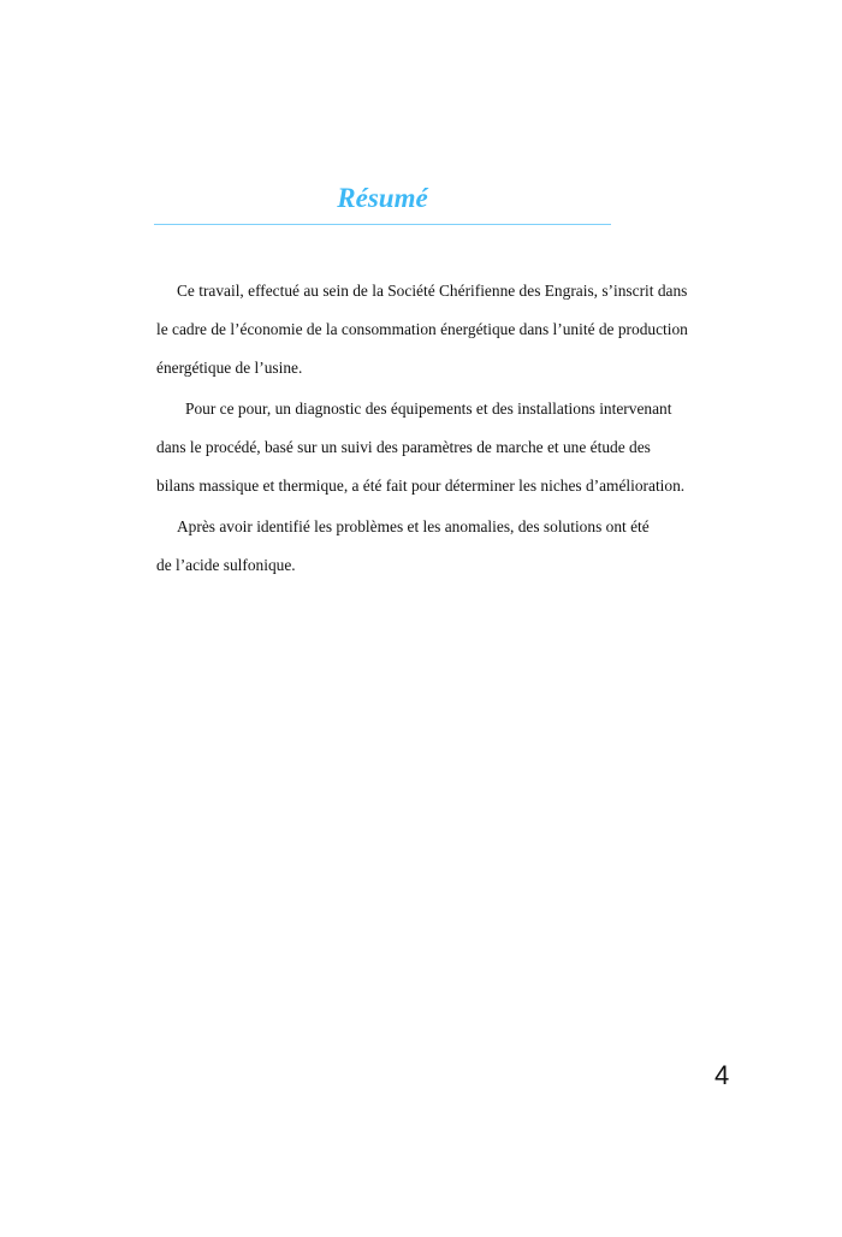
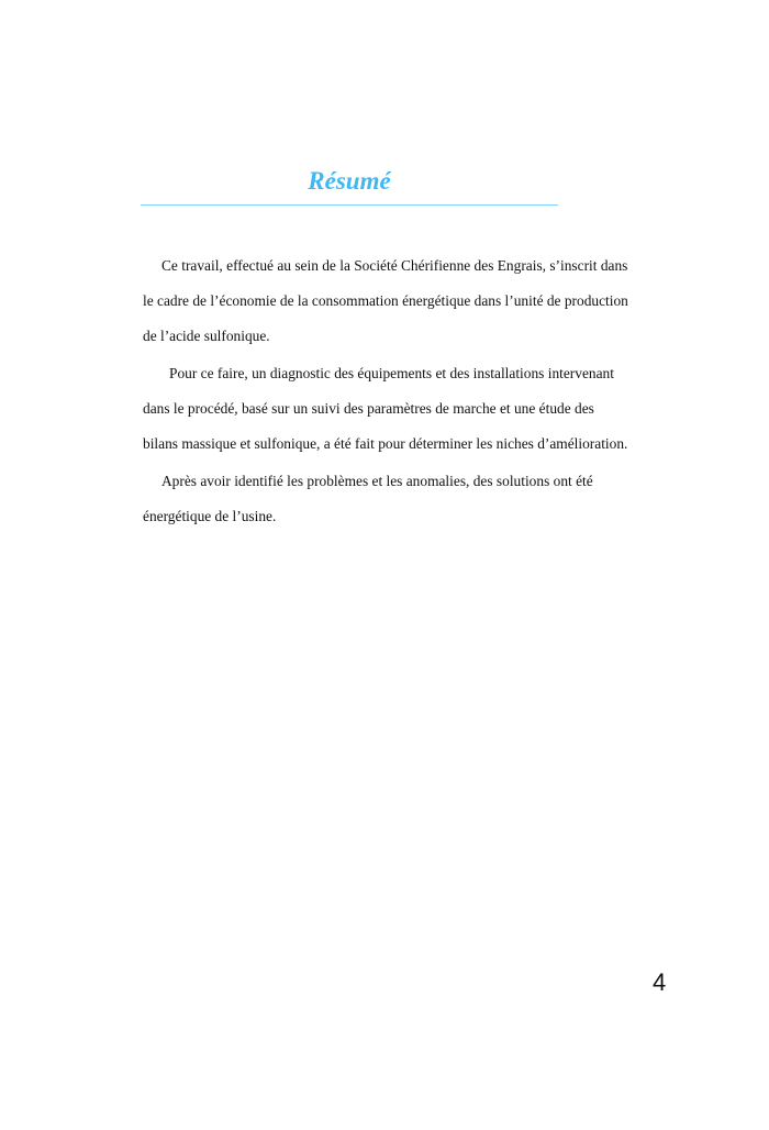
  Résumé
  Ce travail, effectué au sein de la Société Chérifienne des Engrais, s’inscrit dans
  le cadre de l’économie de la consommation énergétique dans l’unité de production
- énergétique de l’usine.
+ de l’acide sulfonique.
- Pour ce pour, un diagnostic des équipements et des installations intervenant
+ Pour ce faire, un diagnostic des équipements et des installations intervenant
  dans le procédé, basé sur un suivi des paramètres de marche et une étude des
- bilans massique et thermique, a été fait pour déterminer les niches d’amélioration.
+ bilans massique et sulfonique, a été fait pour déterminer les niches d’amélioration.
  Après avoir identifié les problèmes et les anomalies, des solutions ont été
- de l’acide sulfonique.
+ énergétique de l’usine.
  4
